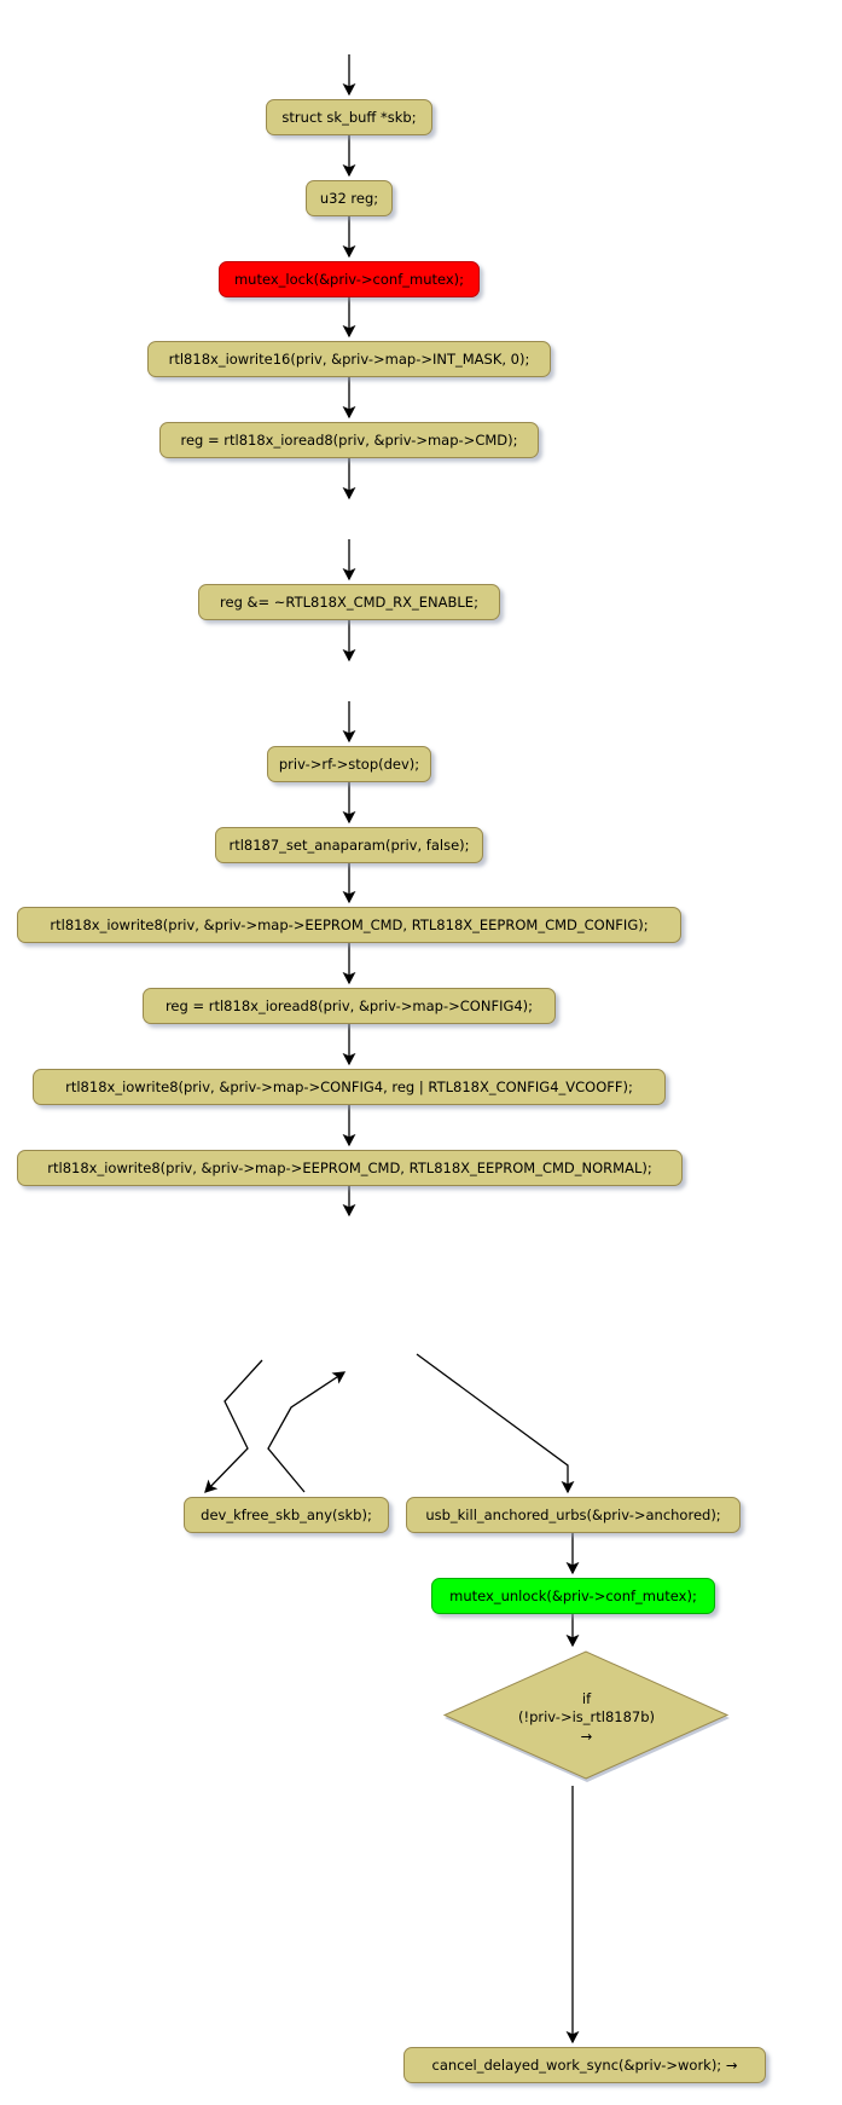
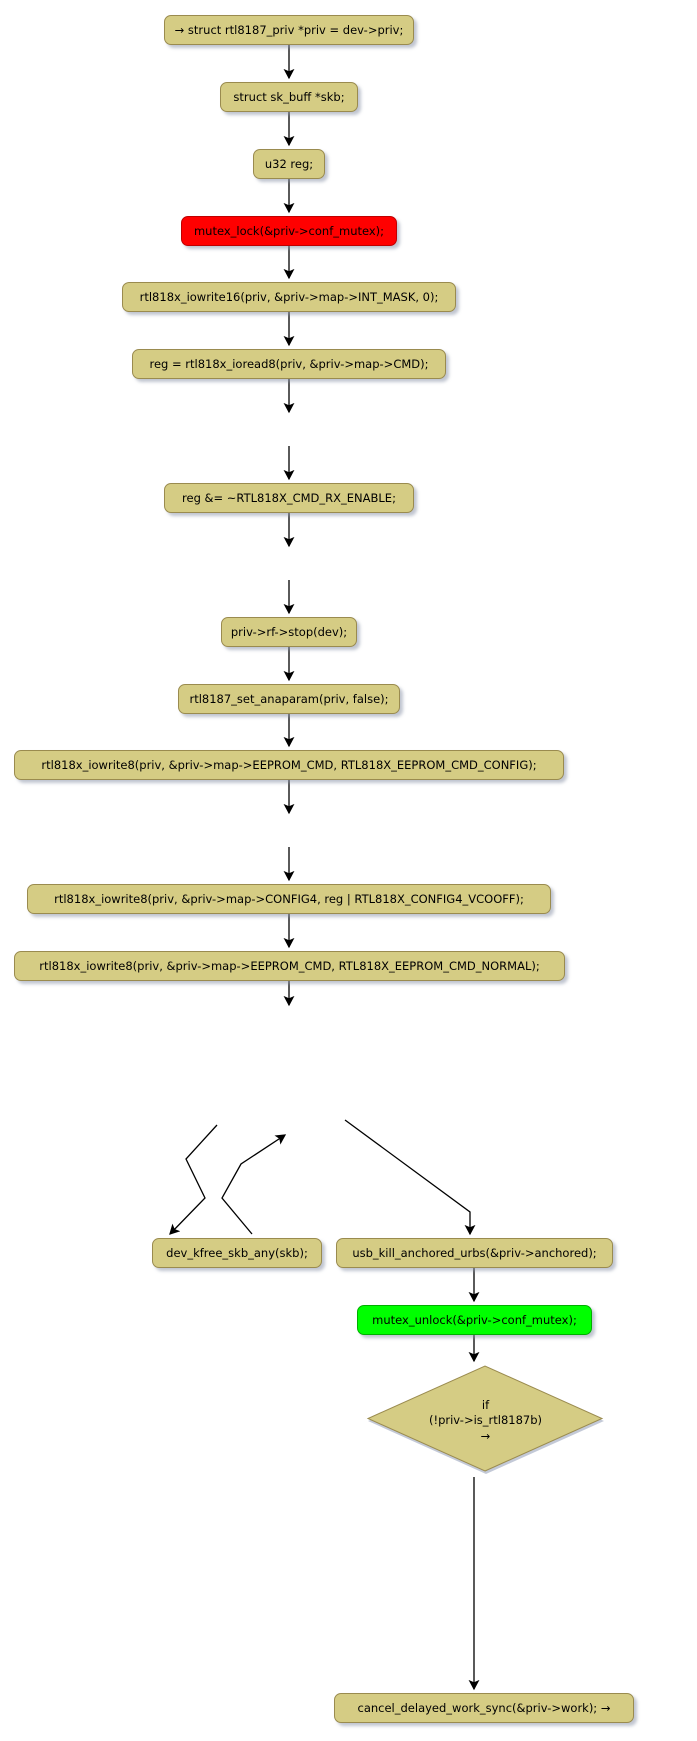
+ → struct rtl8187_priv *priv = dev->priv;
  struct sk_buff *skb;
  u32 reg;
  mutex_lock(&priv->conf_mutex);
  rtl818x_iowrite16(priv, &priv->map->INT_MASK, 0);
  reg = rtl818x_ioread8(priv, &priv->map->CMD);
  reg &= ~RTL818X_CMD_RX_ENABLE;
  priv->rf->stop(dev);
  rtl8187_set_anaparam(priv, false);
  rtl818x_iowrite8(priv, &priv->map->EEPROM_CMD, RTL818X_EEPROM_CMD_CONFIG);
- reg = rtl818x_ioread8(priv, &priv->map->CONFIG4);
  rtl818x_iowrite8(priv, &priv->map->CONFIG4, reg | RTL818X_CONFIG4_VCOOFF);
  rtl818x_iowrite8(priv, &priv->map->EEPROM_CMD, RTL818X_EEPROM_CMD_NORMAL);
  dev_kfree_skb_any(skb);
  usb_kill_anchored_urbs(&priv->anchored);
  mutex_unlock(&priv->conf_mutex);
  if
  (!priv->is_rtl8187b)
  →
  cancel_delayed_work_sync(&priv->work); →
